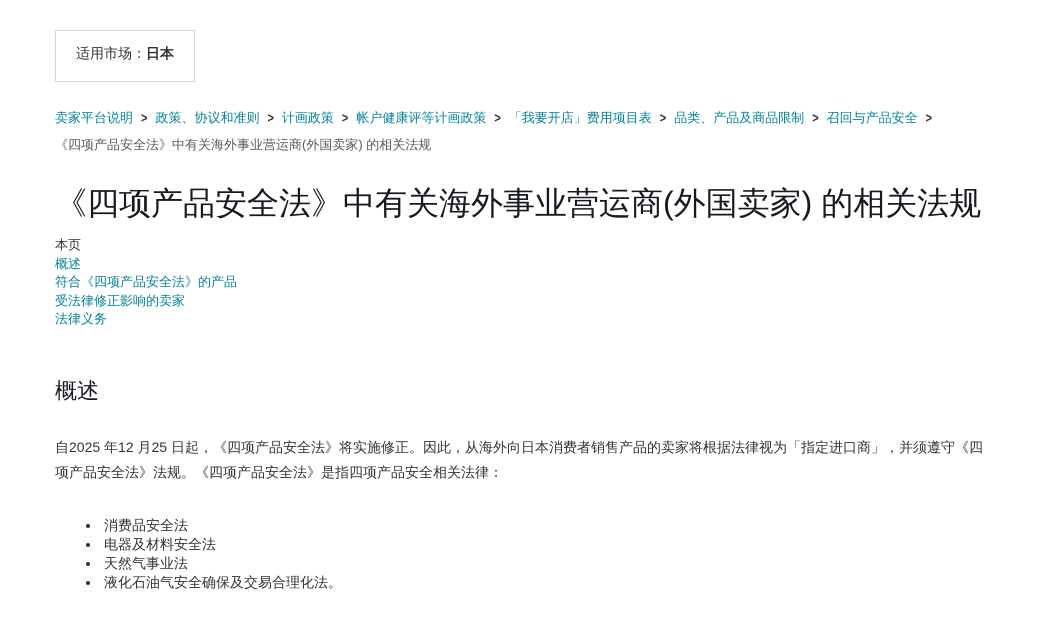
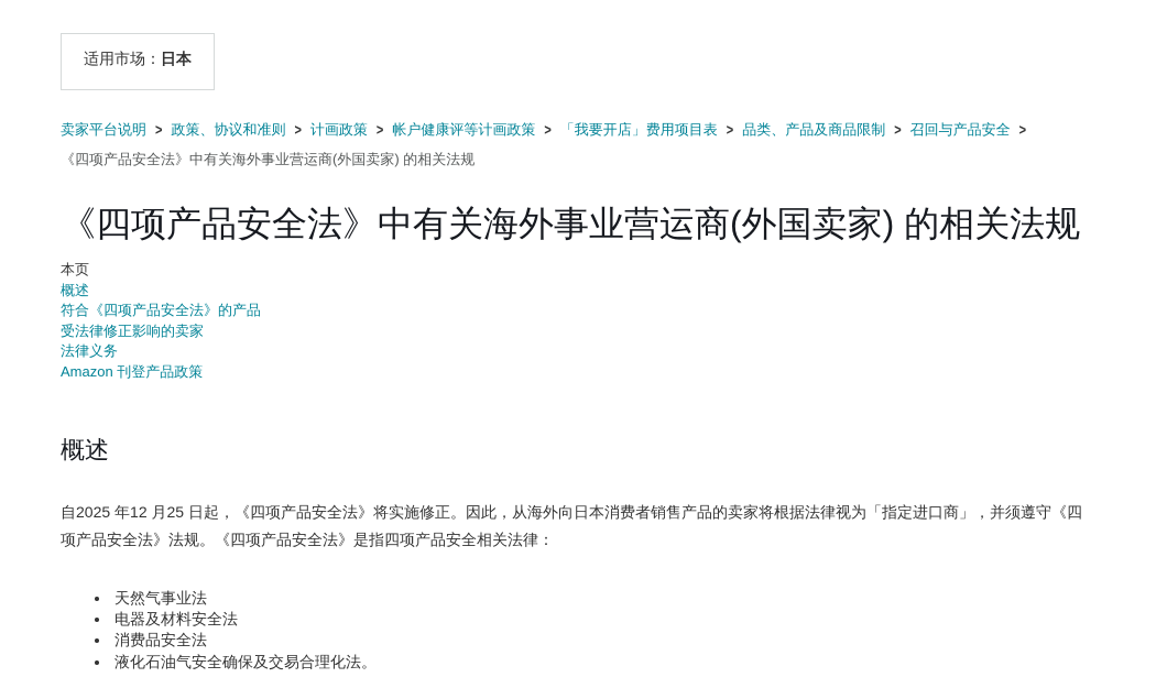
  适用市场：日本
  卖家平台说明 > 政策、协议和准则 > 计画政策 > 帐户健康评等计画政策 > 「我要开店」费用项目表 > 品类、产品及商品限制 > 召回与产品安全 >《四项产品安全法》中有关海外事业营运商(外国卖家) 的相关法规
  《四项产品安全法》中有关海外事业营运商(外国卖家) 的相关法规
  本页
  概述
  符合《四项产品安全法》的产品
  受法律修正影响的卖家
  法律义务
+ Amazon 刊登产品政策
  概述
  自2025 年12 月25 日起，《四项产品安全法》将实施修正。因此，从海外向日本消费者销售产品的卖家将根据法律视为「指定进口商」，并须遵守《四项产品安全法》法规。《四项产品安全法》是指四项产品安全相关法律：
- 消费品安全法
+ 天然气事业法
  电器及材料安全法
- 天然气事业法
+ 消费品安全法
  液化石油气安全确保及交易合理化法。
